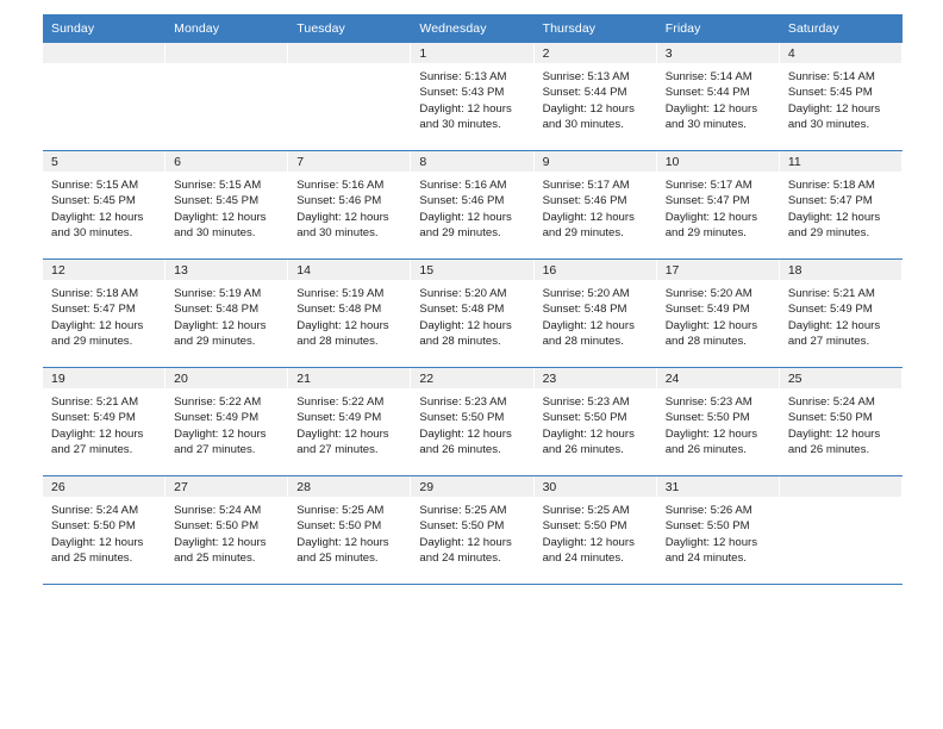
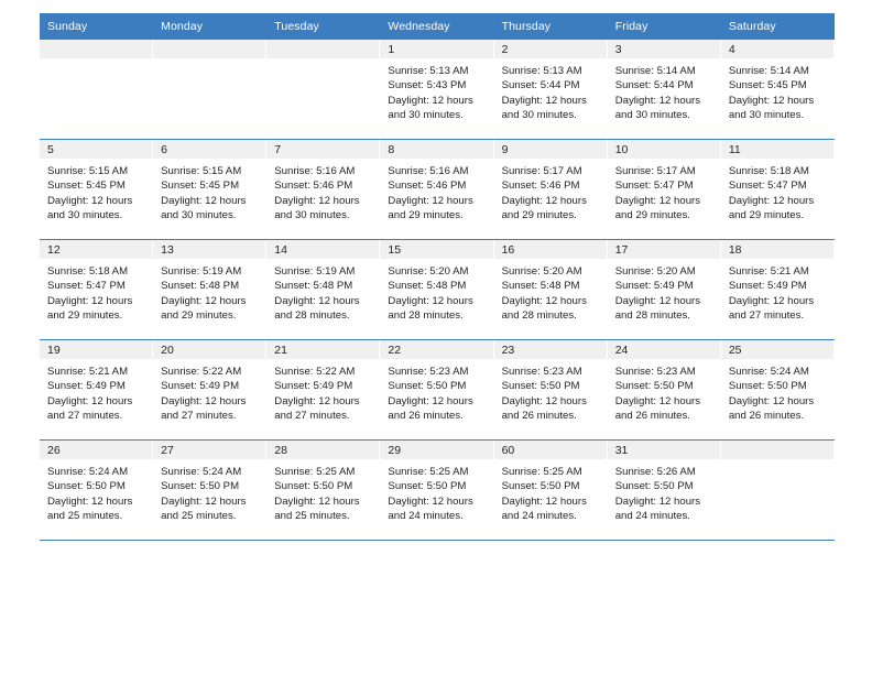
  Sunday
  Monday
  Tuesday
  Wednesday
  Thursday
  Friday
  Saturday
  1
  Sunrise: 5:13 AM
  Sunset: 5:43 PM
  Daylight: 12 hours
  and 30 minutes.
  2
  Sunrise: 5:13 AM
  Sunset: 5:44 PM
  Daylight: 12 hours
  and 30 minutes.
  3
  Sunrise: 5:14 AM
  Sunset: 5:44 PM
  Daylight: 12 hours
  and 30 minutes.
  4
  Sunrise: 5:14 AM
  Sunset: 5:45 PM
  Daylight: 12 hours
  and 30 minutes.
  5
  Sunrise: 5:15 AM
  Sunset: 5:45 PM
  Daylight: 12 hours
  and 30 minutes.
  6
  Sunrise: 5:15 AM
  Sunset: 5:45 PM
  Daylight: 12 hours
  and 30 minutes.
  7
  Sunrise: 5:16 AM
  Sunset: 5:46 PM
  Daylight: 12 hours
  and 30 minutes.
  8
  Sunrise: 5:16 AM
  Sunset: 5:46 PM
  Daylight: 12 hours
  and 29 minutes.
  9
  Sunrise: 5:17 AM
  Sunset: 5:46 PM
  Daylight: 12 hours
  and 29 minutes.
  10
  Sunrise: 5:17 AM
  Sunset: 5:47 PM
  Daylight: 12 hours
  and 29 minutes.
  11
  Sunrise: 5:18 AM
  Sunset: 5:47 PM
  Daylight: 12 hours
  and 29 minutes.
  12
  Sunrise: 5:18 AM
  Sunset: 5:47 PM
  Daylight: 12 hours
  and 29 minutes.
  13
  Sunrise: 5:19 AM
  Sunset: 5:48 PM
  Daylight: 12 hours
  and 29 minutes.
  14
  Sunrise: 5:19 AM
  Sunset: 5:48 PM
  Daylight: 12 hours
  and 28 minutes.
  15
  Sunrise: 5:20 AM
  Sunset: 5:48 PM
  Daylight: 12 hours
  and 28 minutes.
  16
  Sunrise: 5:20 AM
  Sunset: 5:48 PM
  Daylight: 12 hours
  and 28 minutes.
  17
  Sunrise: 5:20 AM
  Sunset: 5:49 PM
  Daylight: 12 hours
  and 28 minutes.
  18
  Sunrise: 5:21 AM
  Sunset: 5:49 PM
  Daylight: 12 hours
  and 27 minutes.
  19
  Sunrise: 5:21 AM
  Sunset: 5:49 PM
  Daylight: 12 hours
  and 27 minutes.
  20
  Sunrise: 5:22 AM
  Sunset: 5:49 PM
  Daylight: 12 hours
  and 27 minutes.
  21
  Sunrise: 5:22 AM
  Sunset: 5:49 PM
  Daylight: 12 hours
  and 27 minutes.
  22
  Sunrise: 5:23 AM
  Sunset: 5:50 PM
  Daylight: 12 hours
  and 26 minutes.
  23
  Sunrise: 5:23 AM
  Sunset: 5:50 PM
  Daylight: 12 hours
  and 26 minutes.
  24
  Sunrise: 5:23 AM
  Sunset: 5:50 PM
  Daylight: 12 hours
  and 26 minutes.
  25
  Sunrise: 5:24 AM
  Sunset: 5:50 PM
  Daylight: 12 hours
  and 26 minutes.
  26
  Sunrise: 5:24 AM
  Sunset: 5:50 PM
  Daylight: 12 hours
  and 25 minutes.
  27
  Sunrise: 5:24 AM
  Sunset: 5:50 PM
  Daylight: 12 hours
  and 25 minutes.
  28
  Sunrise: 5:25 AM
  Sunset: 5:50 PM
  Daylight: 12 hours
  and 25 minutes.
  29
  Sunrise: 5:25 AM
  Sunset: 5:50 PM
  Daylight: 12 hours
  and 24 minutes.
- 30
+ 60
  Sunrise: 5:25 AM
  Sunset: 5:50 PM
  Daylight: 12 hours
  and 24 minutes.
  31
  Sunrise: 5:26 AM
  Sunset: 5:50 PM
  Daylight: 12 hours
  and 24 minutes.
